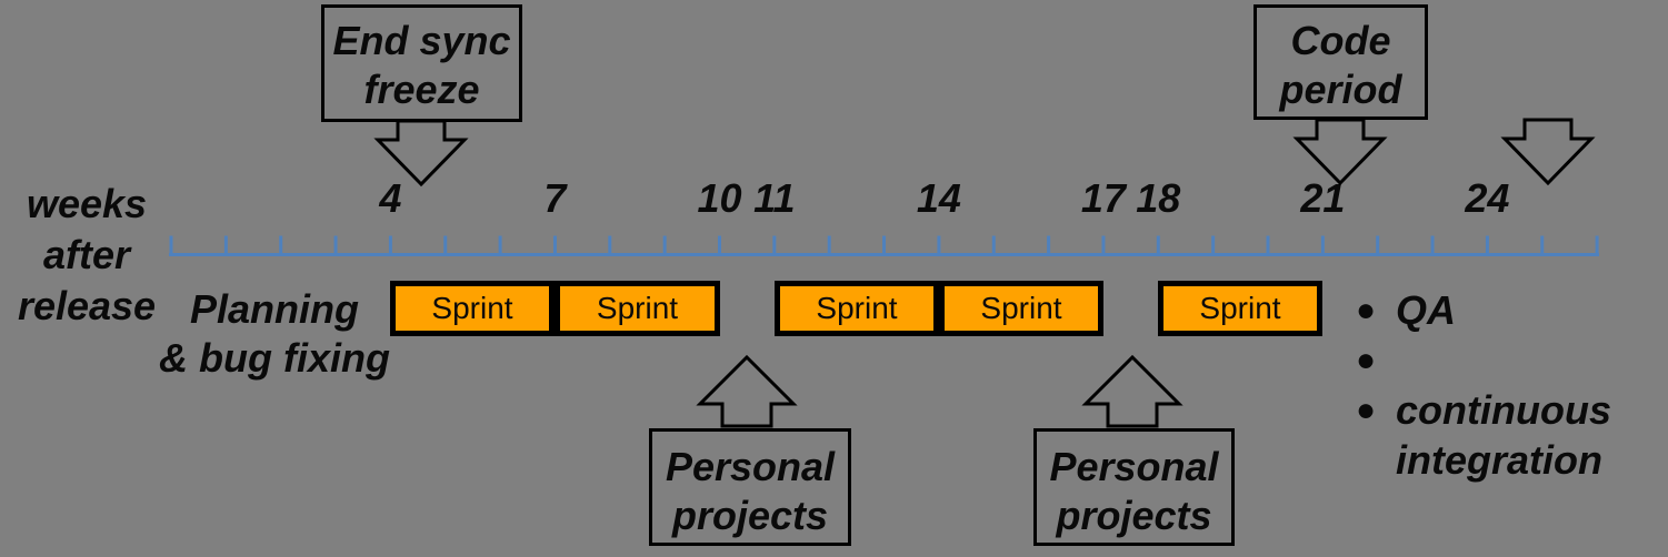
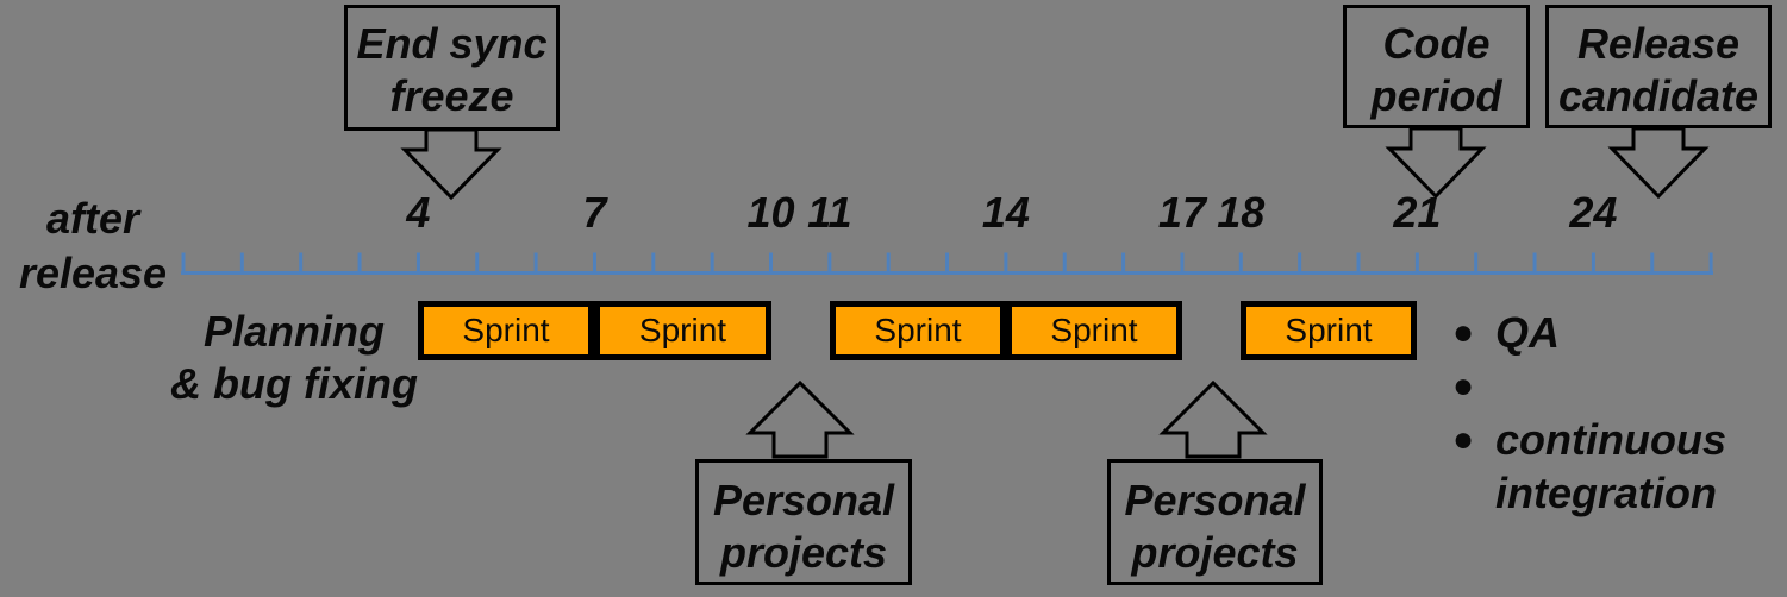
- weeks
  after
  release
  4
  7
  10
  11
  14
  17
  18
  21
  24
  End sync
  freeze
  Code
  period
+ Release
+ candidate
  Planning
  & bug fixing
  Sprint
  Sprint
  Sprint
  Sprint
  Sprint
  Personal
  projects
  Personal
  projects
  ●
  QA
  ●
  ●
  continuous integration
